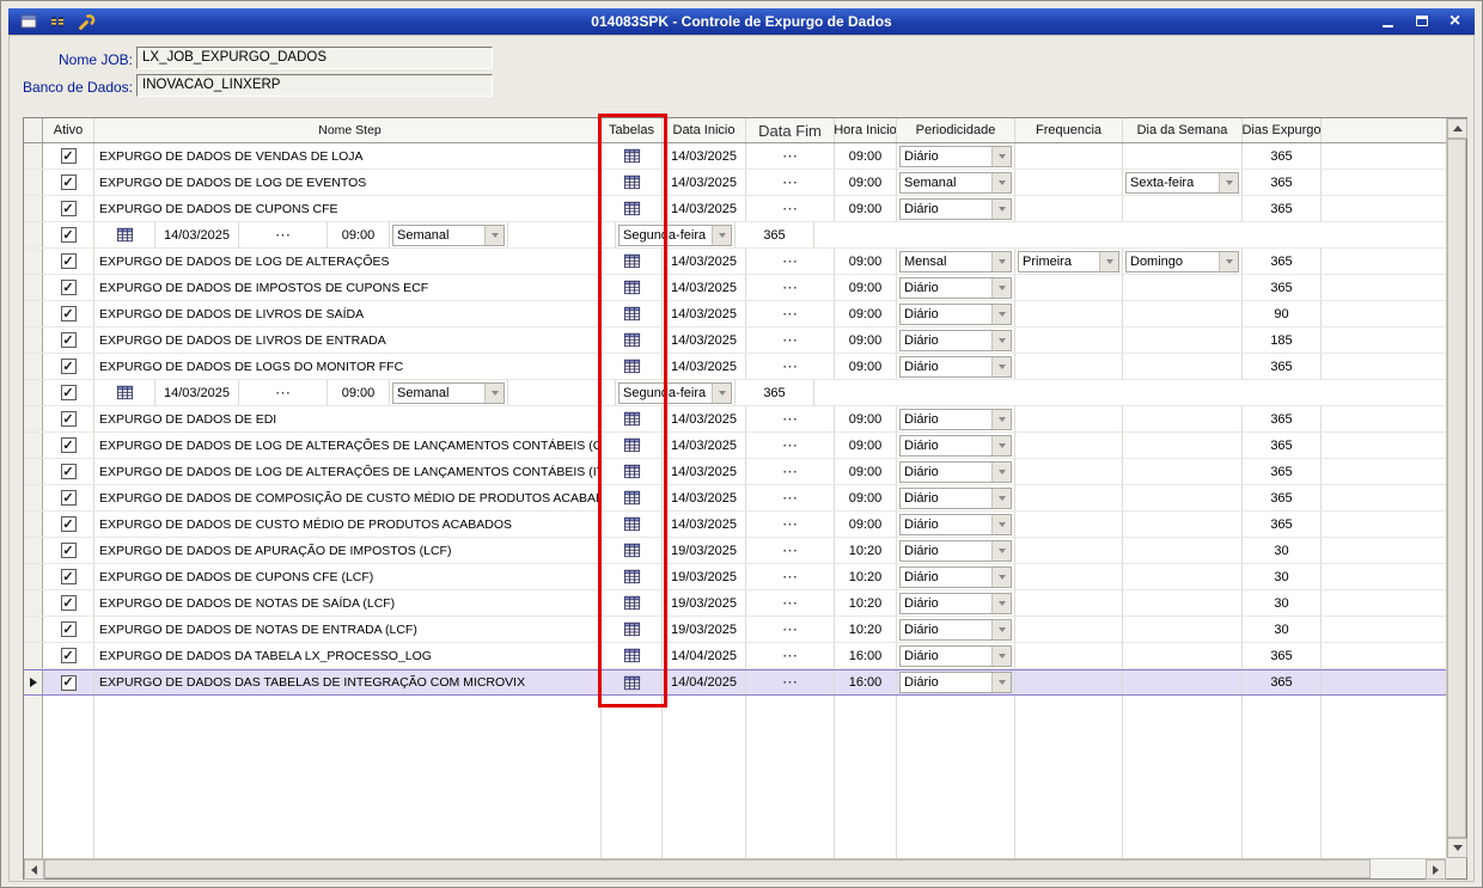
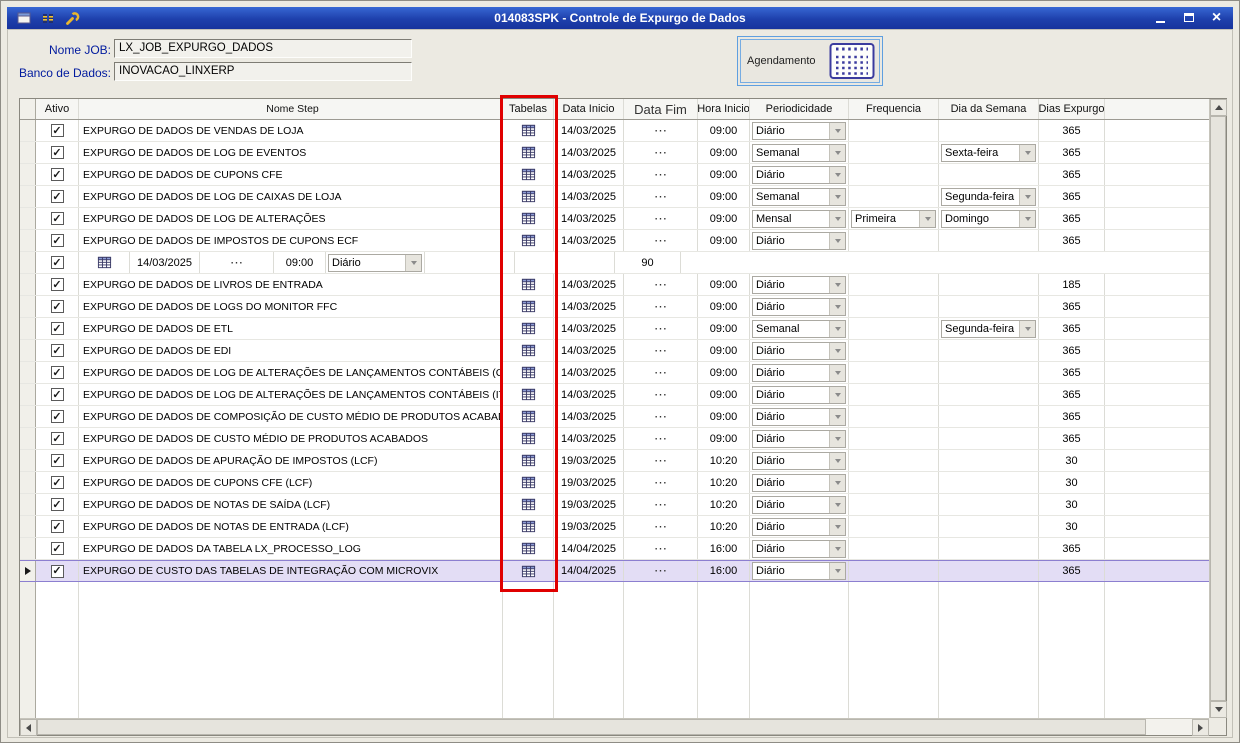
  014083SPK - Controle de Expurgo de Dados
  ×
  Nome JOB:
  LX_JOB_EXPURGO_DADOS
  Banco de Dados:
  INOVACAO_LINXERP
+ Agendamento
  Ativo
  Nome Step
  Tabelas
  Data Inicio
  Data Fim
  Hora Inicio
  Periodicidade
  Frequencia
  Dia da Semana
  Dias Expurgo
  EXPURGO DE DADOS DE VENDAS DE LOJA
  14/03/2025
  ⋯
  09:00
  Diário
  365
  EXPURGO DE DADOS DE LOG DE EVENTOS
  14/03/2025
  ⋯
  09:00
  Semanal
  Sexta-feira
  365
  EXPURGO DE DADOS DE CUPONS CFE
  14/03/2025
  ⋯
  09:00
  Diário
  365
+ EXPURGO DE DADOS DE LOG DE CAIXAS DE LOJA
  14/03/2025
  ⋯
  09:00
  Semanal
  Segunda-feira
  365
  EXPURGO DE DADOS DE LOG DE ALTERAÇÕES
  14/03/2025
  ⋯
  09:00
  Mensal
  Primeira
  Domingo
  365
  EXPURGO DE DADOS DE IMPOSTOS DE CUPONS ECF
  14/03/2025
  ⋯
  09:00
  Diário
  365
- EXPURGO DE DADOS DE LIVROS DE SAÍDA
  14/03/2025
  ⋯
  09:00
  Diário
  90
  EXPURGO DE DADOS DE LIVROS DE ENTRADA
  14/03/2025
  ⋯
  09:00
  Diário
  185
  EXPURGO DE DADOS DE LOGS DO MONITOR FFC
  14/03/2025
  ⋯
  09:00
  Diário
  365
+ EXPURGO DE DADOS DE ETL
  14/03/2025
  ⋯
  09:00
  Semanal
  Segunda-feira
  365
  EXPURGO DE DADOS DE EDI
  14/03/2025
  ⋯
  09:00
  Diário
  365
  EXPURGO DE DADOS DE LOG DE ALTERAÇÕES DE LANÇAMENTOS CONTÁBEIS (C
  14/03/2025
  ⋯
  09:00
  Diário
  365
  EXPURGO DE DADOS DE LOG DE ALTERAÇÕES DE LANÇAMENTOS CONTÁBEIS (IT
  14/03/2025
  ⋯
  09:00
  Diário
  365
  EXPURGO DE DADOS DE COMPOSIÇÃO DE CUSTO MÉDIO DE PRODUTOS ACABAD
  14/03/2025
  ⋯
  09:00
  Diário
  365
  EXPURGO DE DADOS DE CUSTO MÉDIO DE PRODUTOS ACABADOS
  14/03/2025
  ⋯
  09:00
  Diário
  365
  EXPURGO DE DADOS DE APURAÇÃO DE IMPOSTOS (LCF)
  19/03/2025
  ⋯
  10:20
  Diário
  30
  EXPURGO DE DADOS DE CUPONS CFE (LCF)
  19/03/2025
  ⋯
  10:20
  Diário
  30
  EXPURGO DE DADOS DE NOTAS DE SAÍDA (LCF)
  19/03/2025
  ⋯
  10:20
  Diário
  30
  EXPURGO DE DADOS DE NOTAS DE ENTRADA (LCF)
  19/03/2025
  ⋯
  10:20
  Diário
  30
  EXPURGO DE DADOS DA TABELA LX_PROCESSO_LOG
  14/04/2025
  ⋯
  16:00
  Diário
  365
- EXPURGO DE DADOS DAS TABELAS DE INTEGRAÇÃO COM MICROVIX
+ EXPURGO DE CUSTO DAS TABELAS DE INTEGRAÇÃO COM MICROVIX
  14/04/2025
  ⋯
  16:00
  Diário
  365
